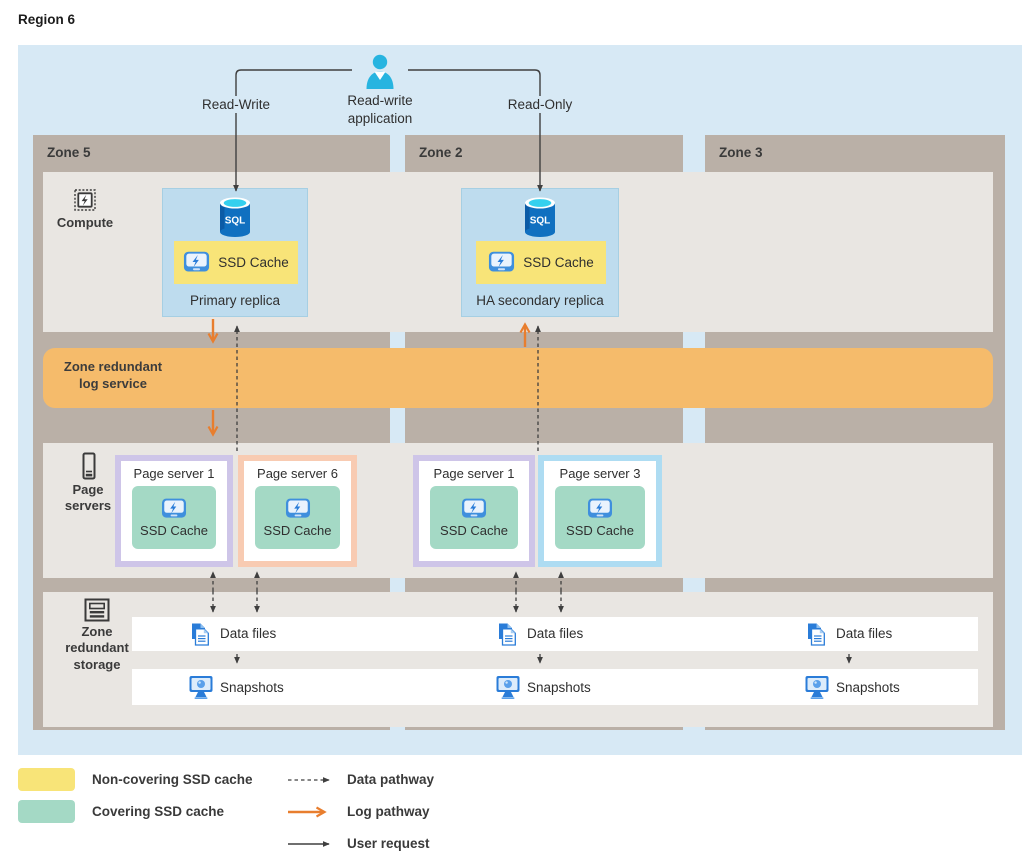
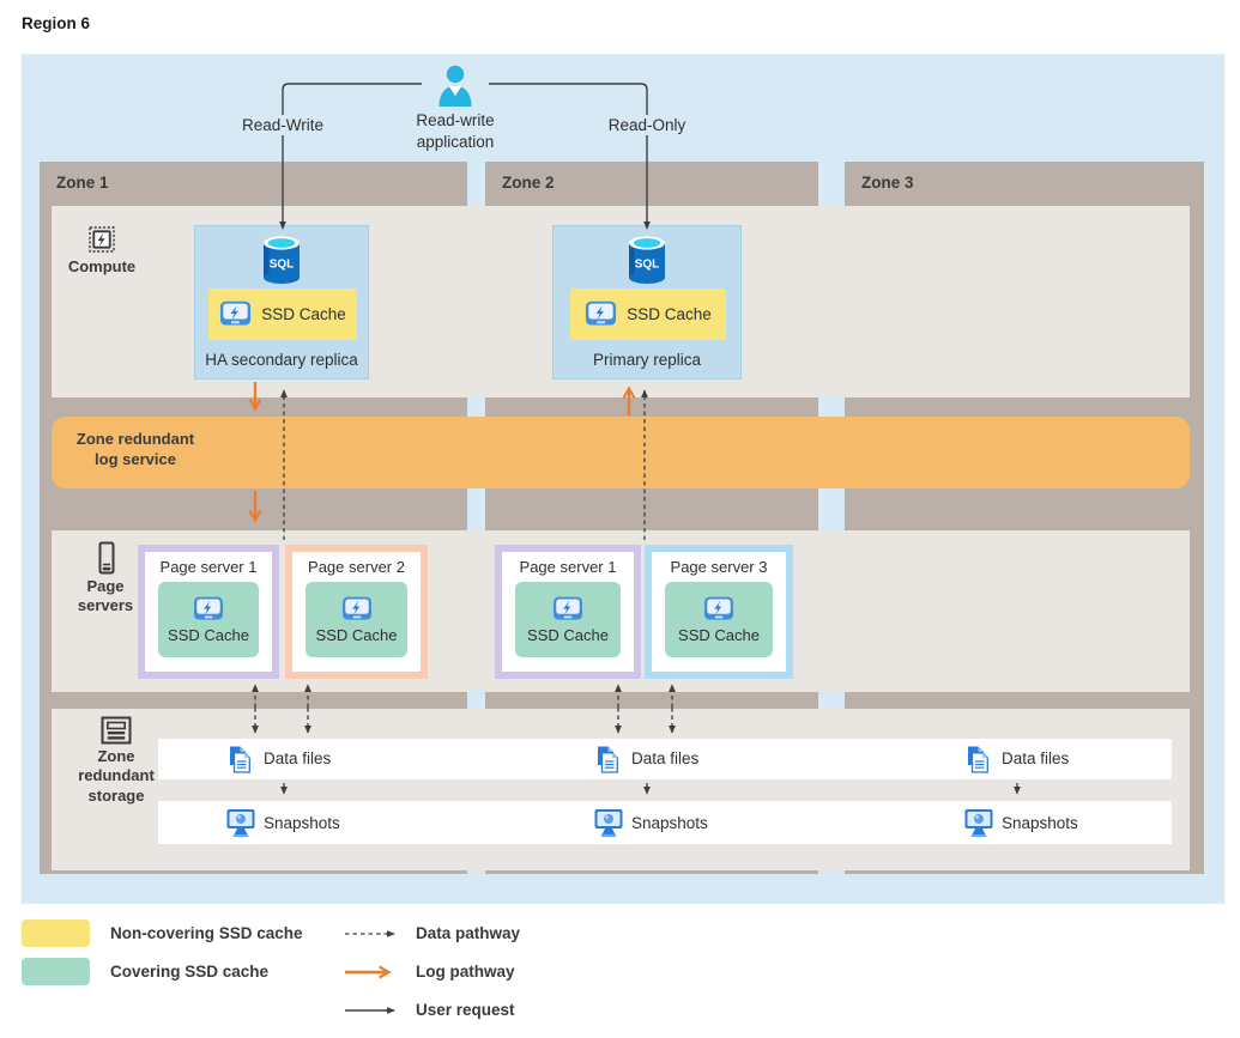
  Region 6
- Zone 5
+ Zone 1
  Zone 2
  Zone 3
  Zone redundant log service
  Compute
  Page servers
  Zone redundant storage
  SQL
  SSD Cache
- Primary replica
+ HA secondary replica
  SQL
  SSD Cache
- HA secondary replica
+ Primary replica
  Page server 1
  SSD Cache
- Page server 6
+ Page server 2
  SSD Cache
  Page server 1
  SSD Cache
  Page server 3
  SSD Cache
  Data files
  Data files
  Data files
  Snapshots
  Snapshots
  Snapshots
  Read-Write
  Read-write application
  Read-Only
  Non-covering SSD cache
  Covering SSD cache
  Data pathway
  Log pathway
  User request
